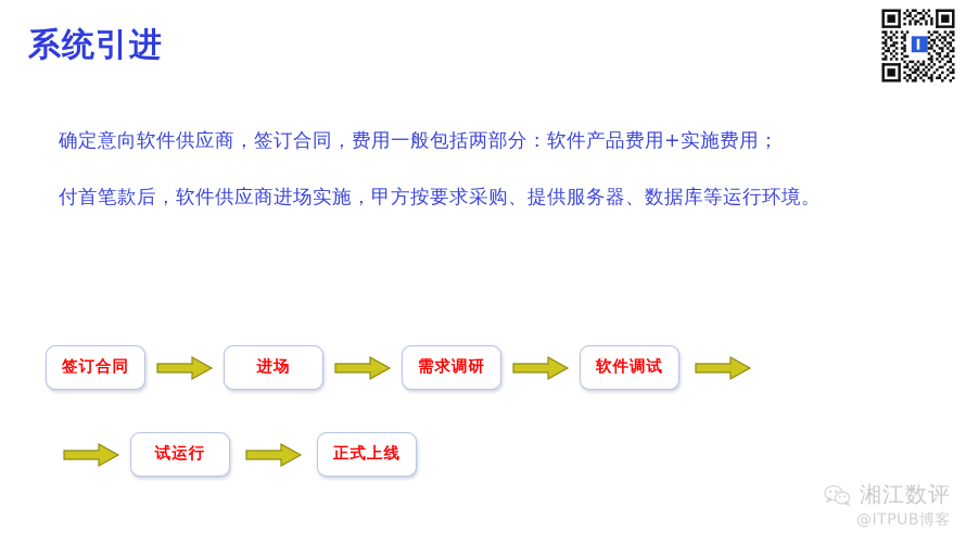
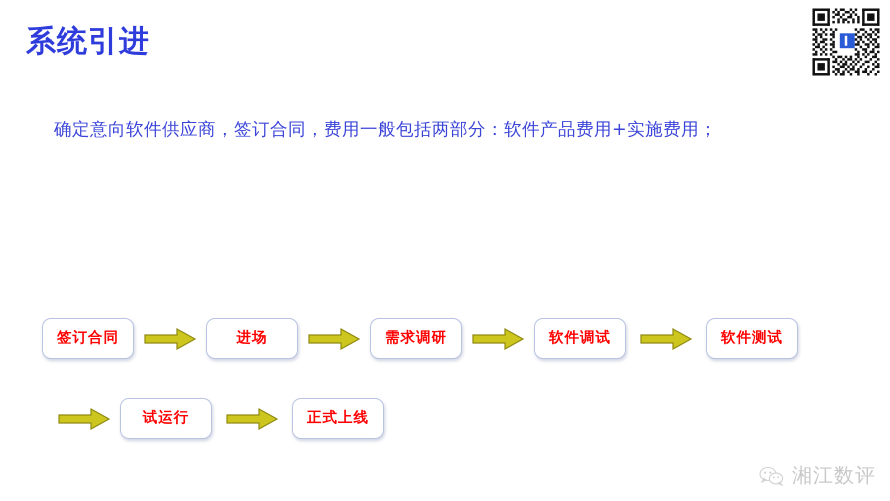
  系统引进
  确定意向软件供应商，签订合同，费用一般包括两部分：软件产品费用+实施费用；
- 付首笔款后，软件供应商进场实施，甲方按要求采购、提供服务器、数据库等运行环境。
  签订合同
  进场
  需求调研
  软件调试
+ 软件测试
  试运行
  正式上线
  湘江数评
- @ITPUB博客
